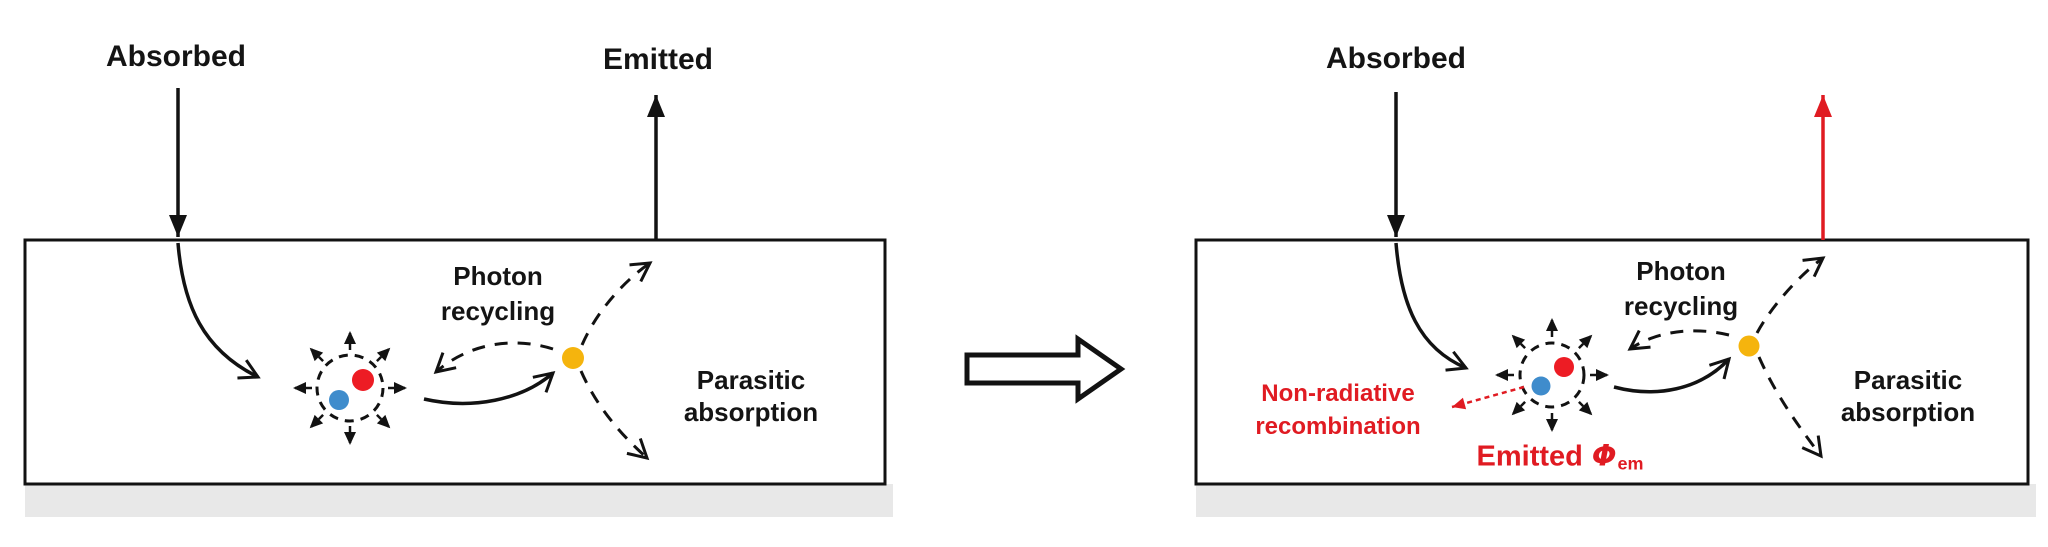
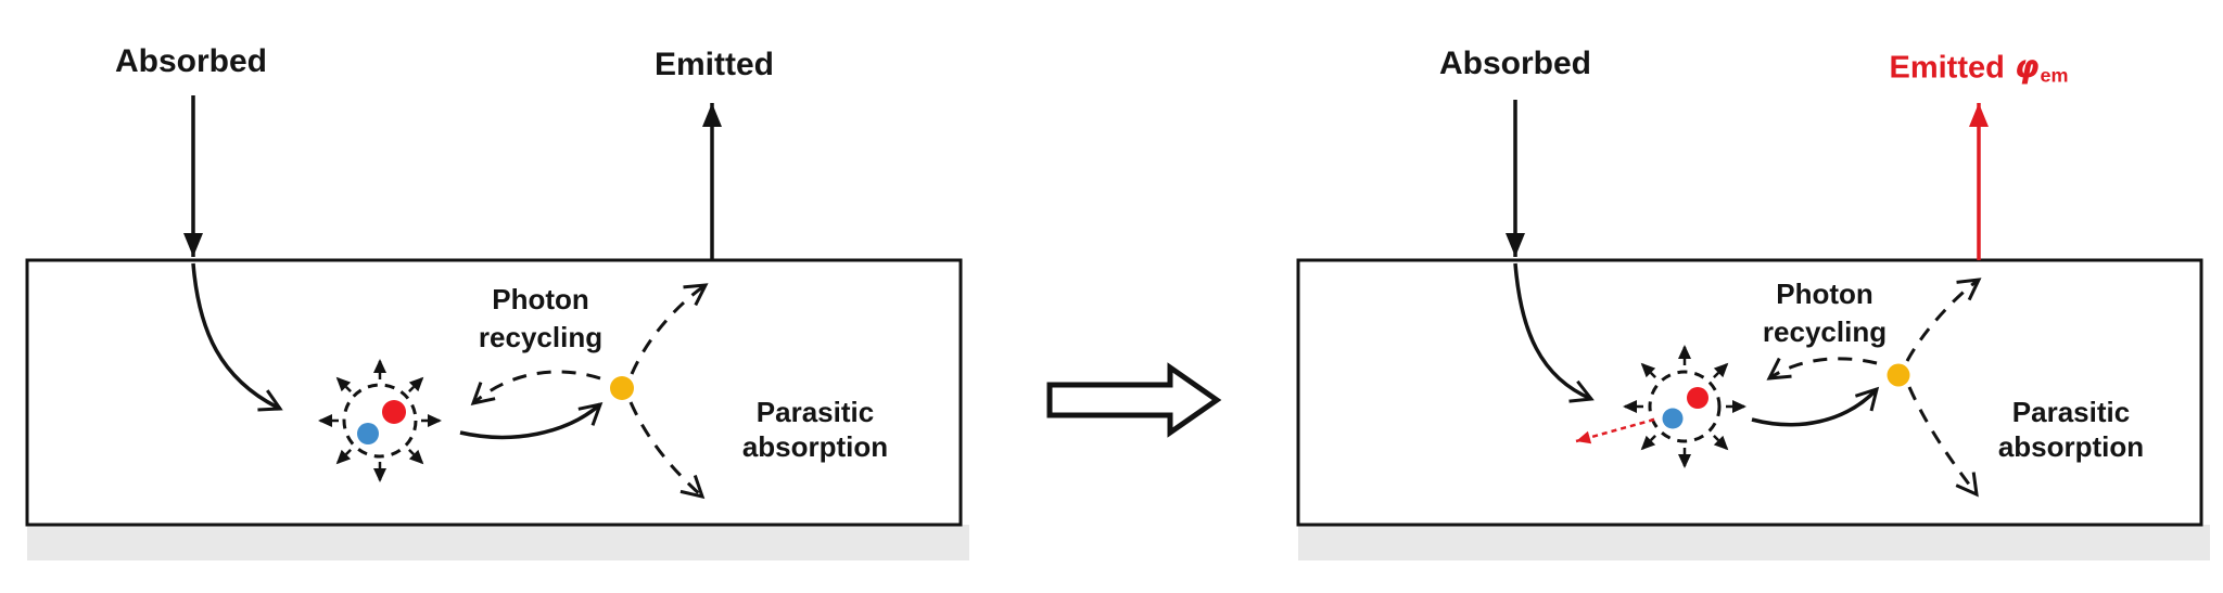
  Absorbed
  Emitted
  Photon
  recycling
  Parasitic
  absorption
  Absorbed
+ Emitted φem
  Photon
  recycling
  Parasitic
  absorption
- Non-radiative
- recombination
- Emitted Φem
